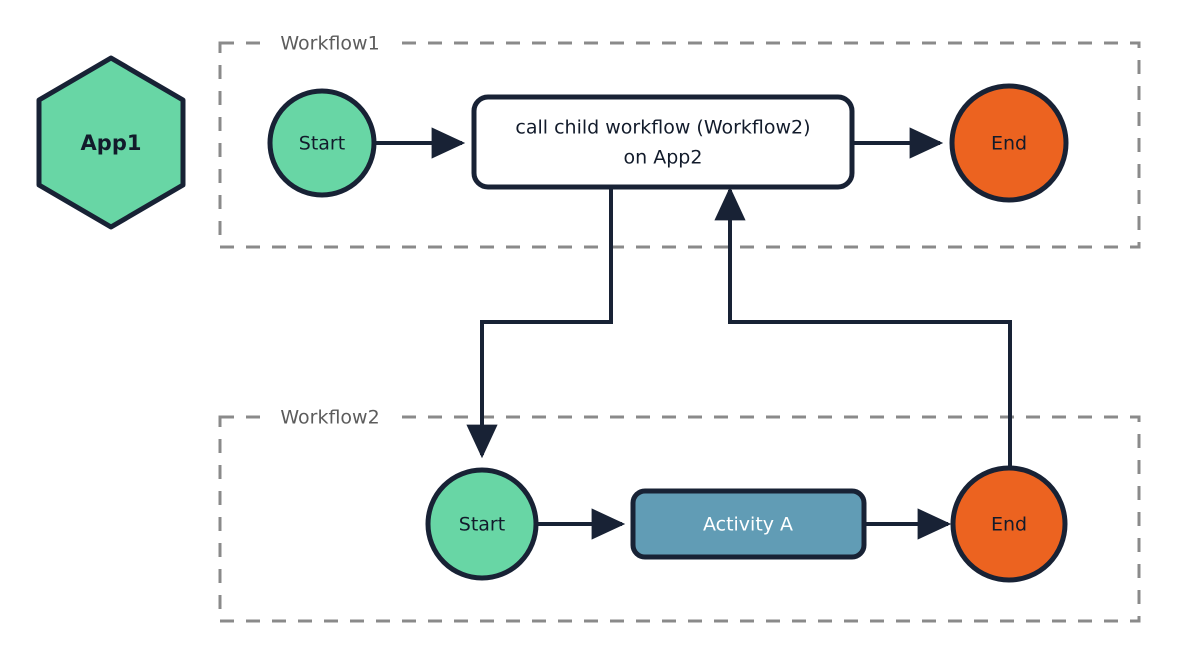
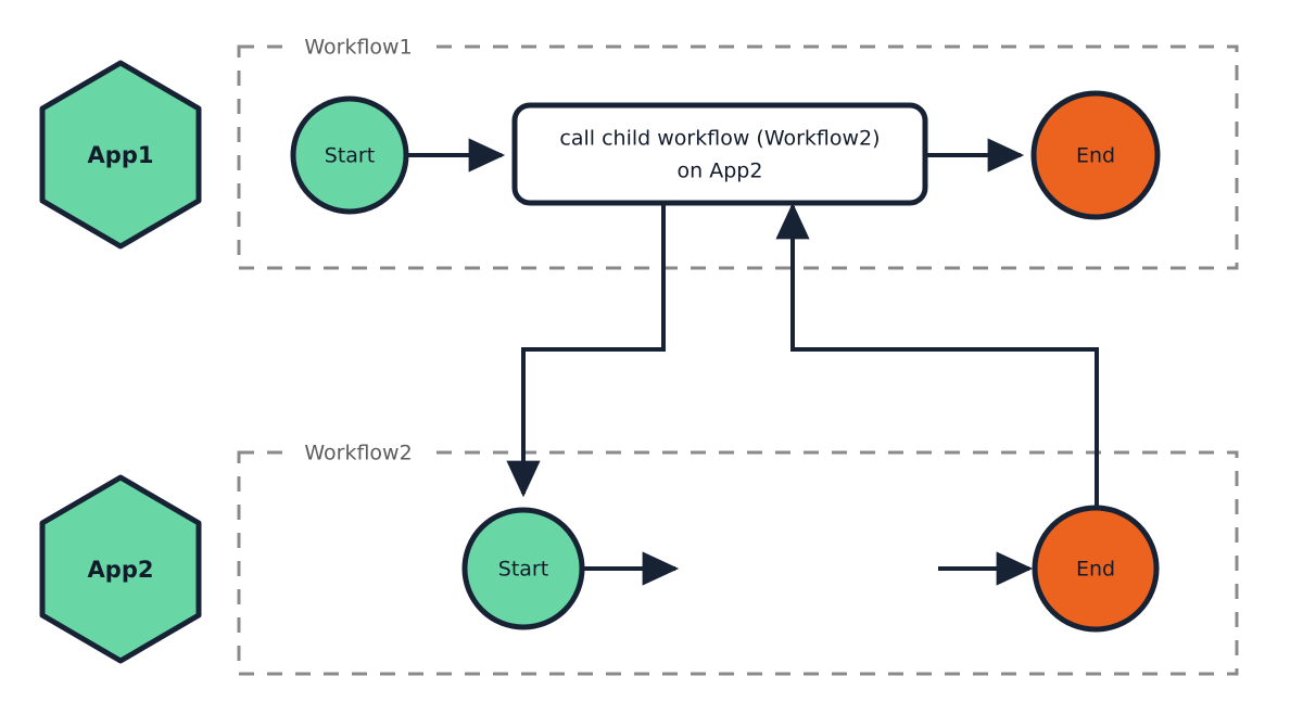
  Workflow1
  Workflow2
  App1
+ App2
  Start
  call child workflow (Workflow2)
  on App2
  End
  Start
- Activity A
  End
